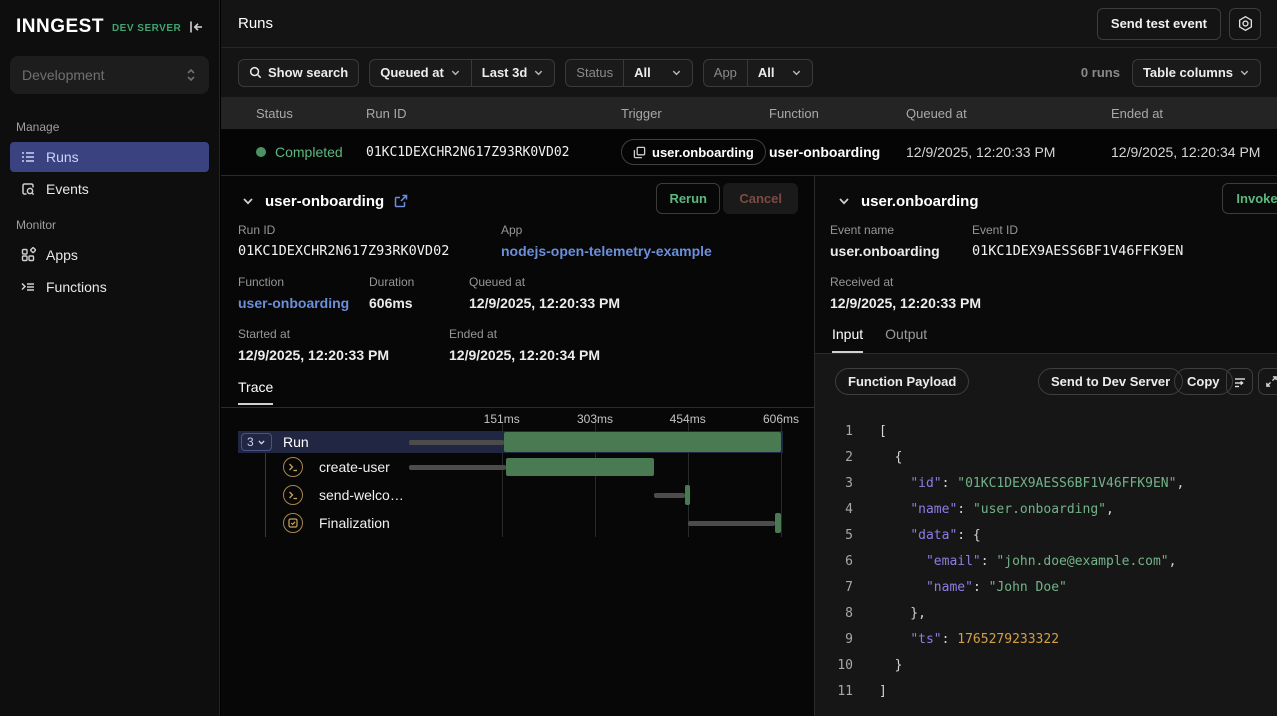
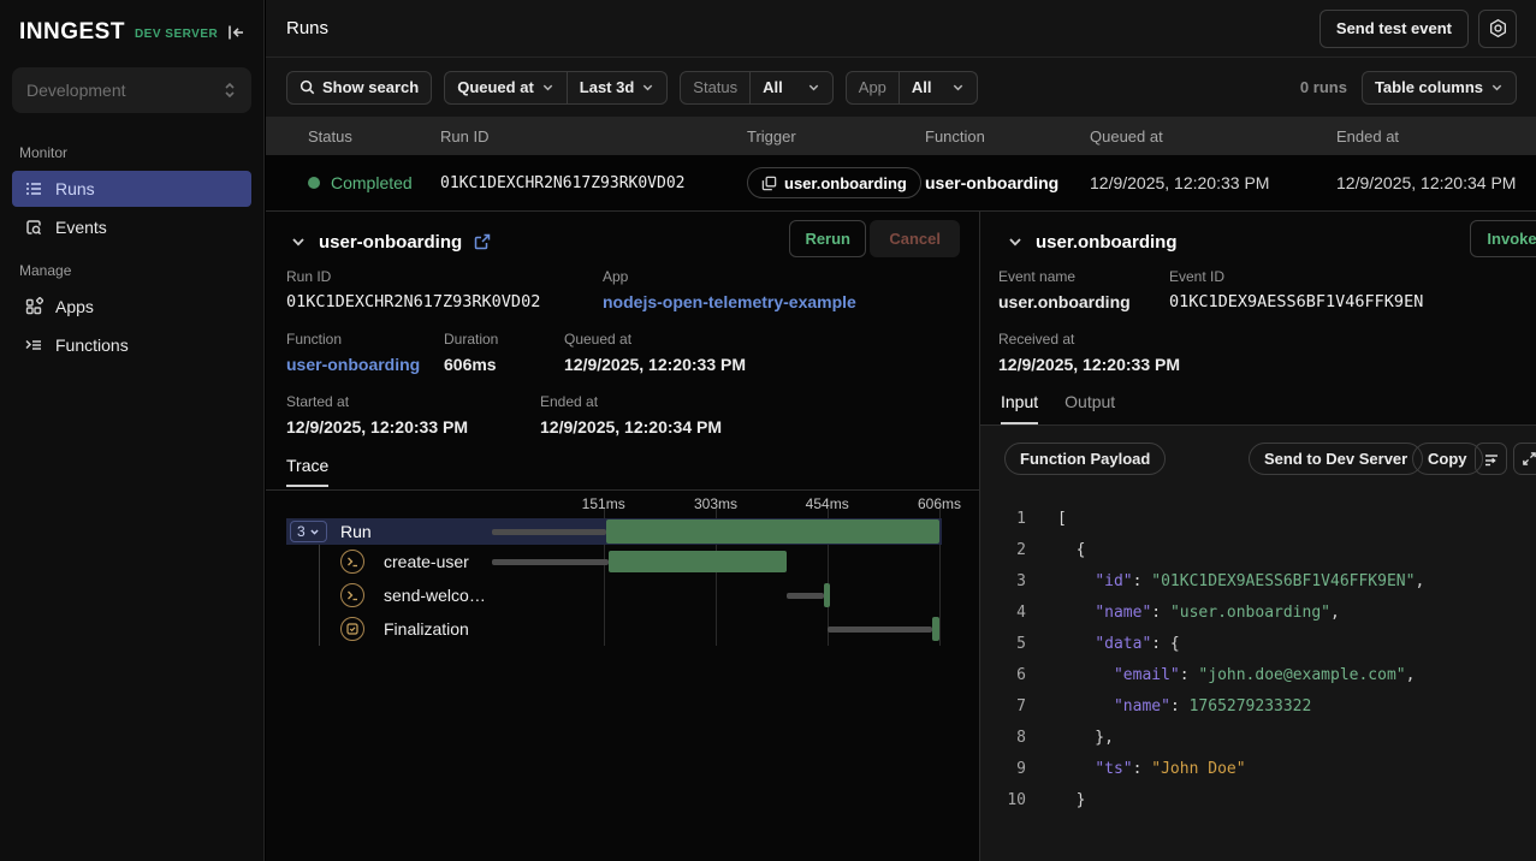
  INNGEST
  DEV SERVER
  Development
- Manage
+ Monitor
  Runs
  Events
- Monitor
+ Manage
  Apps
  Functions
  Runs
  Send test event
  Show search
  Queued at
  Last 3d
  Status
  All
  App
  All
  0 runs
  Table columns
  Status
  Run ID
  Trigger
  Function
  Queued at
  Ended at
  Completed
  01KC1DEXCHR2N617Z93RK0VD02
  user.onboarding
  user-onboarding
  12/9/2025, 12:20:33 PM
  12/9/2025, 12:20:34 PM
  user-onboarding
  Rerun
  Cancel
  Run ID
  01KC1DEXCHR2N617Z93RK0VD02
  App
  nodejs-open-telemetry-example
  Function
  user-onboarding
  Duration
  606ms
  Queued at
  12/9/2025, 12:20:33 PM
  Started at
  12/9/2025, 12:20:33 PM
  Ended at
  12/9/2025, 12:20:34 PM
  Trace
  151ms
  303ms
  454ms
  606ms
  3
  Run
  create-user
  send-welco…
  Finalization
  user.onboarding
  Invoke
  Event name
  user.onboarding
  Event ID
  01KC1DEX9AESS6BF1V46FFK9EN
  Received at
  12/9/2025, 12:20:33 PM
  Input
  Output
  Function Payload
  Send to Dev Server
  Copy
  1
  [
  2
  {
  3
  "id": "01KC1DEX9AESS6BF1V46FFK9EN",
  4
  "name": "user.onboarding",
  5
  "data": {
  6
  "email": "john.doe@example.com",
  7
- "name": "John Doe"
+ "name": 1765279233322
  8
  },
  9
- "ts": 1765279233322
+ "ts": "John Doe"
  10
  }
- 11
- ]
